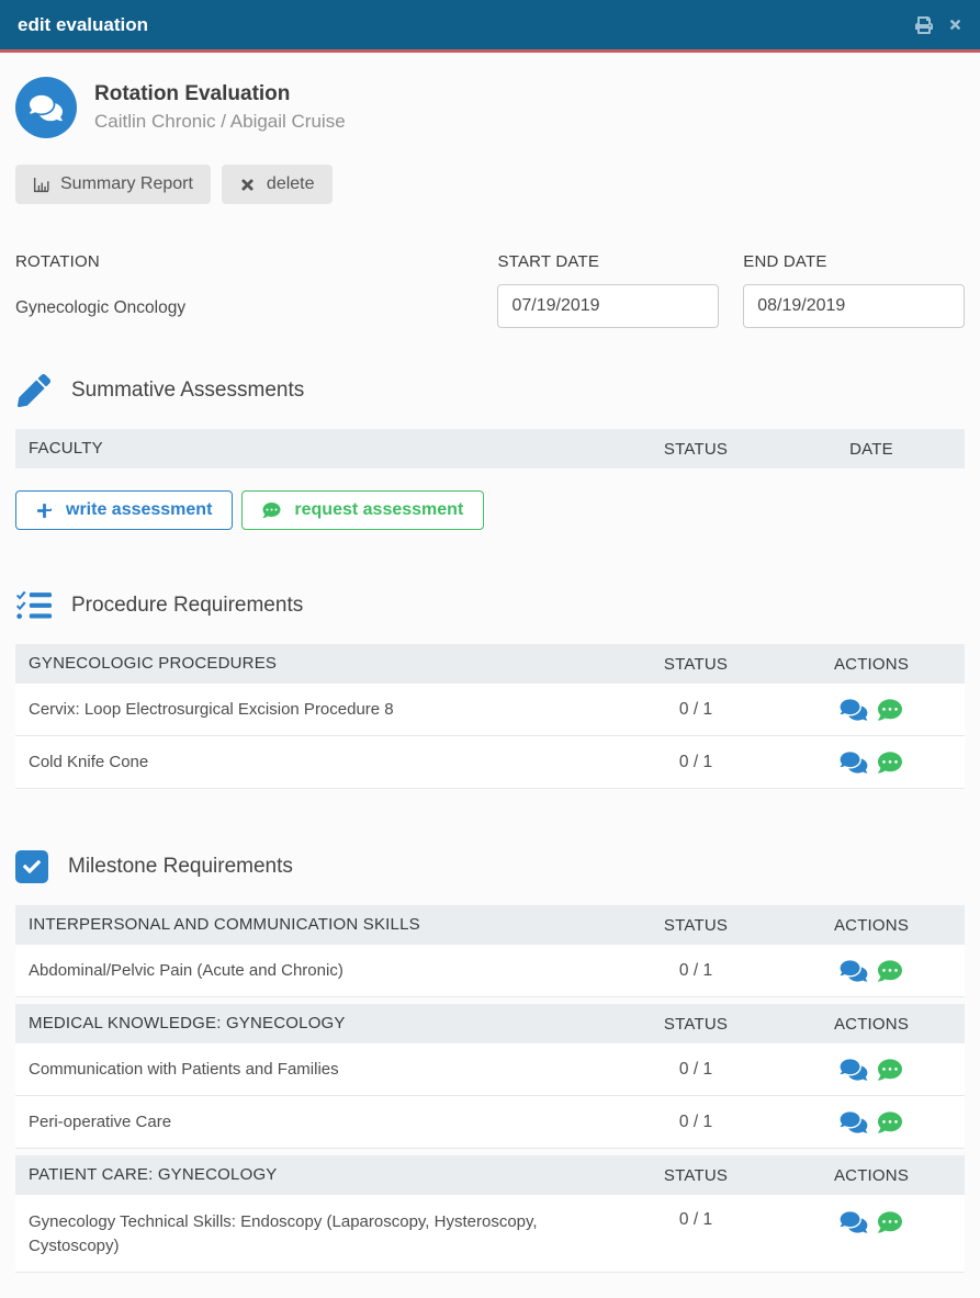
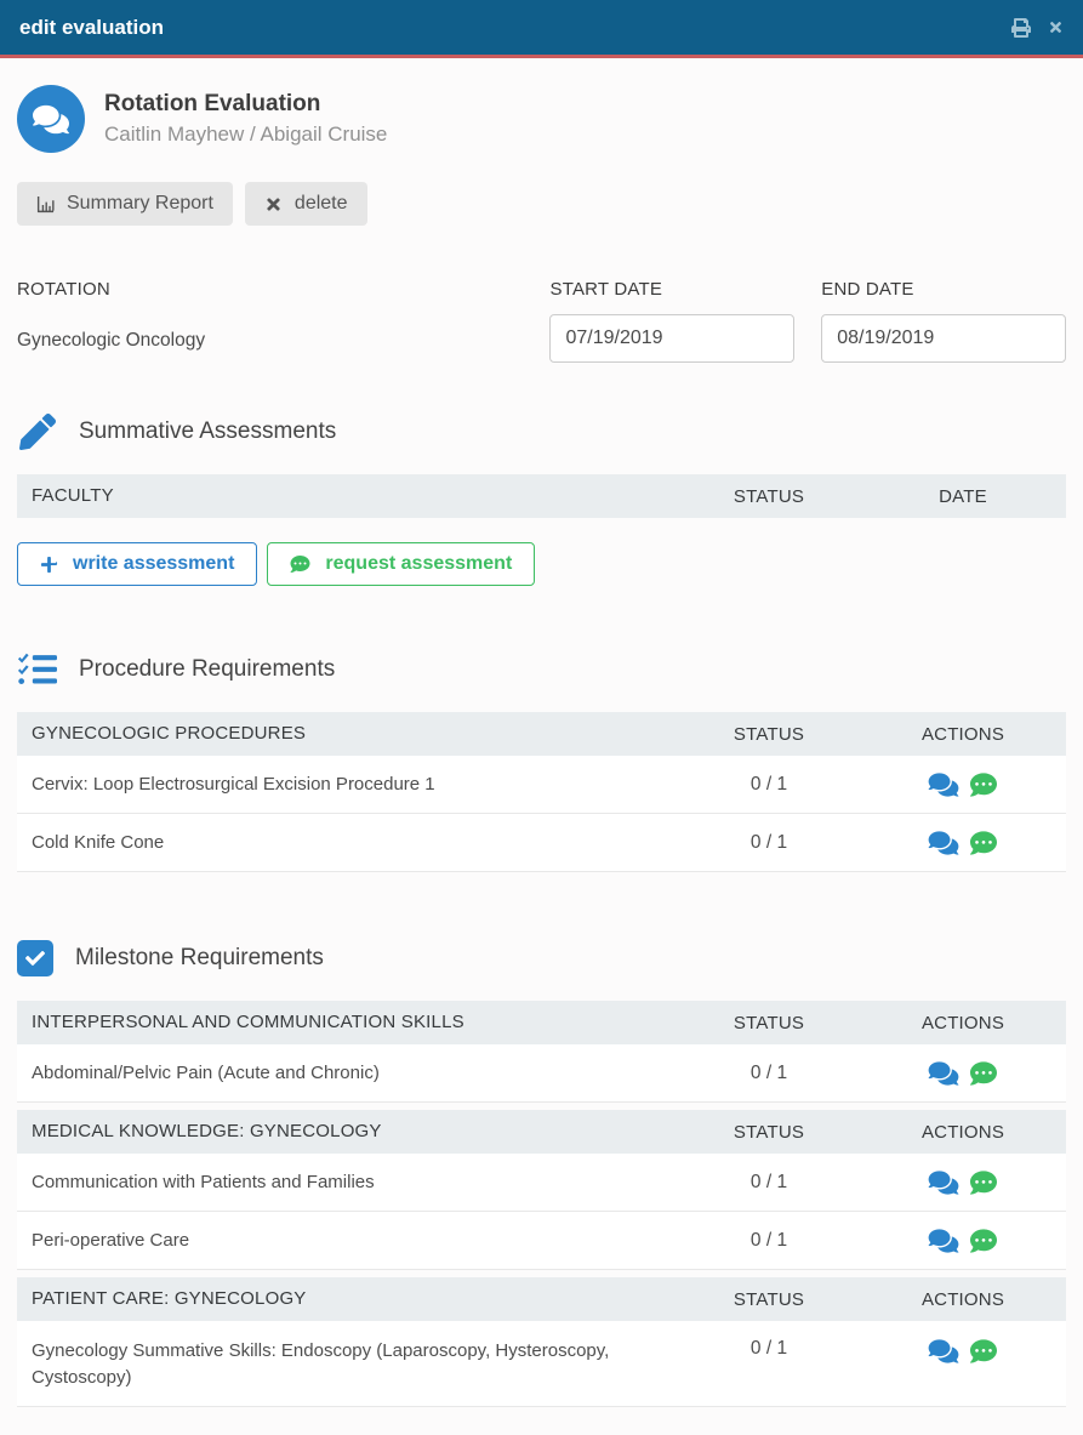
  edit evaluation
  Rotation Evaluation
- Caitlin Chronic / Abigail Cruise
+ Caitlin Mayhew / Abigail Cruise
  Summary Report
  delete
  ROTATION
  Gynecologic Oncology
  START DATE
  07/19/2019
  END DATE
  08/19/2019
  Summative Assessments
  FACULTY
  STATUS
  DATE
  write assessment
  request assessment
  Procedure Requirements
  GYNECOLOGIC PROCEDURES
  STATUS
  ACTIONS
- Cervix: Loop Electrosurgical Excision Procedure 8
+ Cervix: Loop Electrosurgical Excision Procedure 1
  0 / 1
  Cold Knife Cone
  0 / 1
  Milestone Requirements
  INTERPERSONAL AND COMMUNICATION SKILLS
  STATUS
  ACTIONS
  Abdominal/Pelvic Pain (Acute and Chronic)
  0 / 1
  MEDICAL KNOWLEDGE: GYNECOLOGY
  STATUS
  ACTIONS
  Communication with Patients and Families
  0 / 1
  Peri-operative Care
  0 / 1
  PATIENT CARE: GYNECOLOGY
  STATUS
  ACTIONS
- Gynecology Technical Skills: Endoscopy (Laparoscopy, Hysteroscopy, Cystoscopy)
+ Gynecology Summative Skills: Endoscopy (Laparoscopy, Hysteroscopy, Cystoscopy)
  0 / 1
